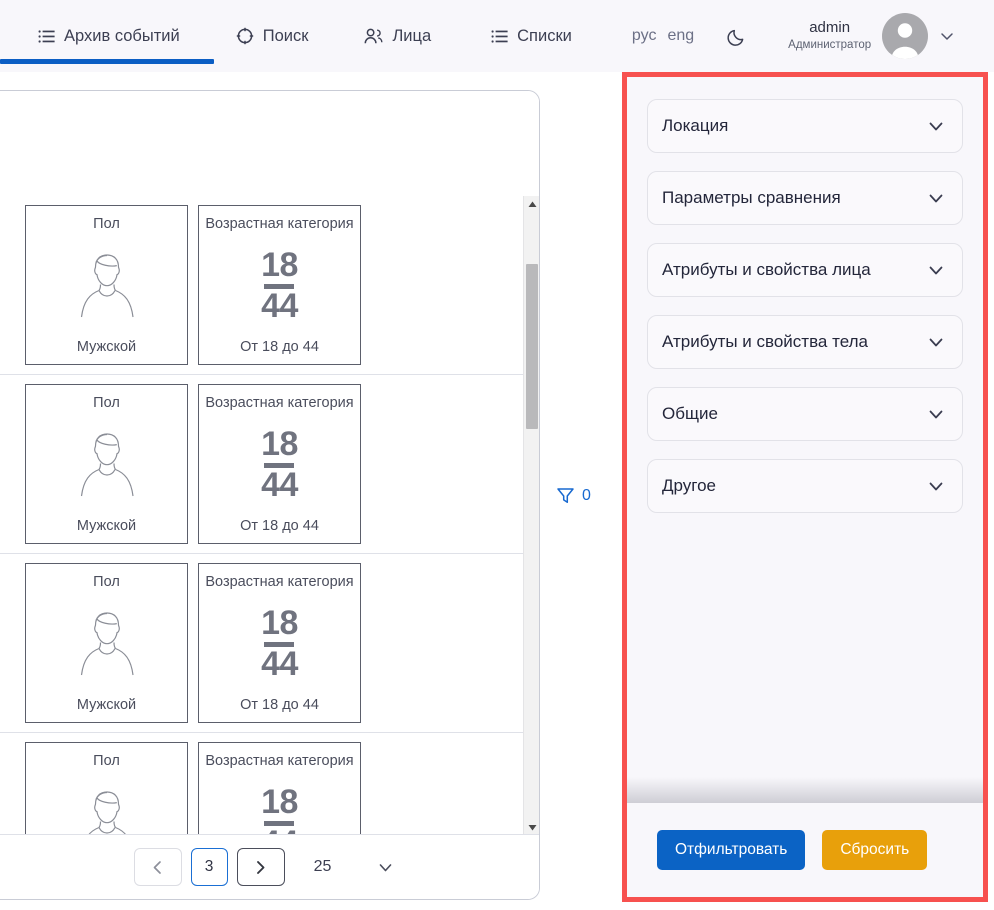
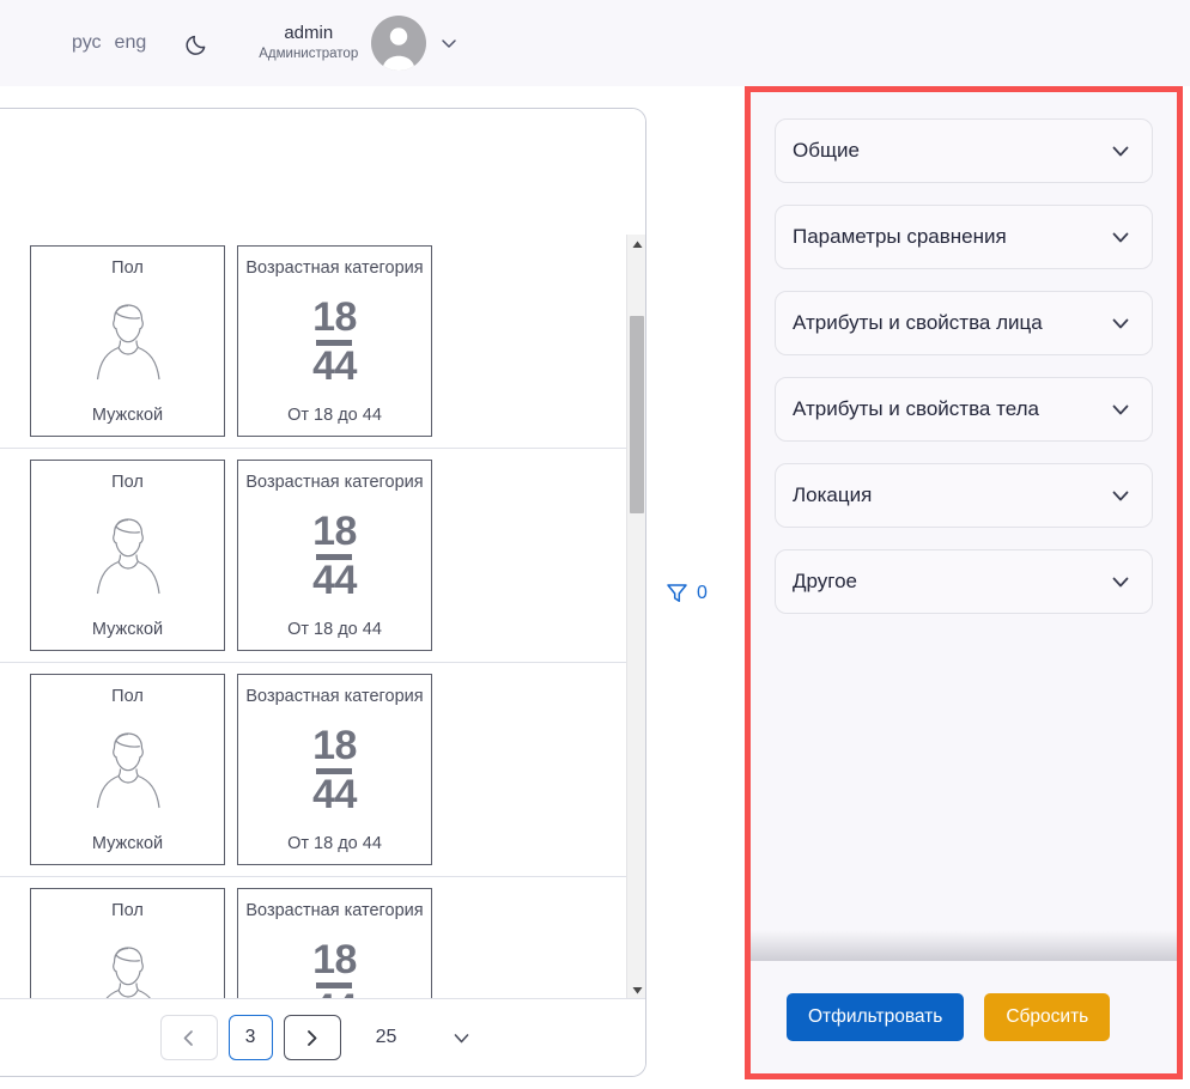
- Архив событий
- Поиск
- Лица
- Списки
  рус
  eng
  admin
  Администратор
  Пол
  Мужской
  Возрастная категория
  18
  44
  От 18 до 44
  Пол
  Мужской
  Возрастная категория
  18
  44
  От 18 до 44
  Пол
  Мужской
  Возрастная категория
  18
  44
  От 18 до 44
  Пол
  Возрастная категория
  18
  3
  25
  0
- Локация
+ Общие
  Параметры сравнения
  Атрибуты и свойства лица
  Атрибуты и свойства тела
- Общие
+ Локация
  Другое
  Отфильтровать
  Сбросить
